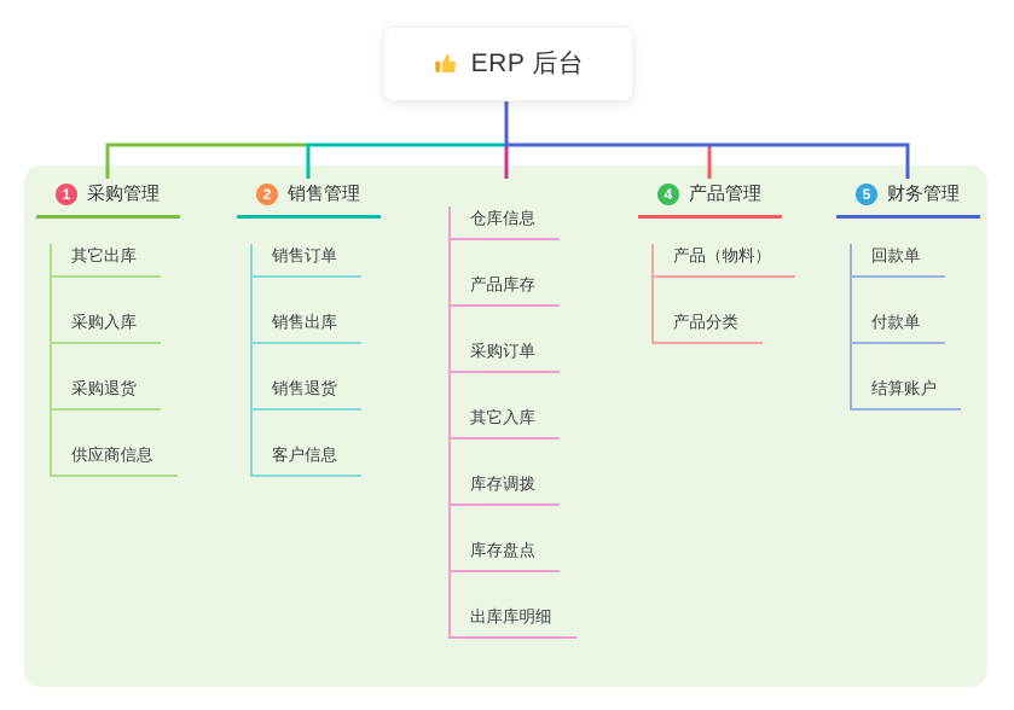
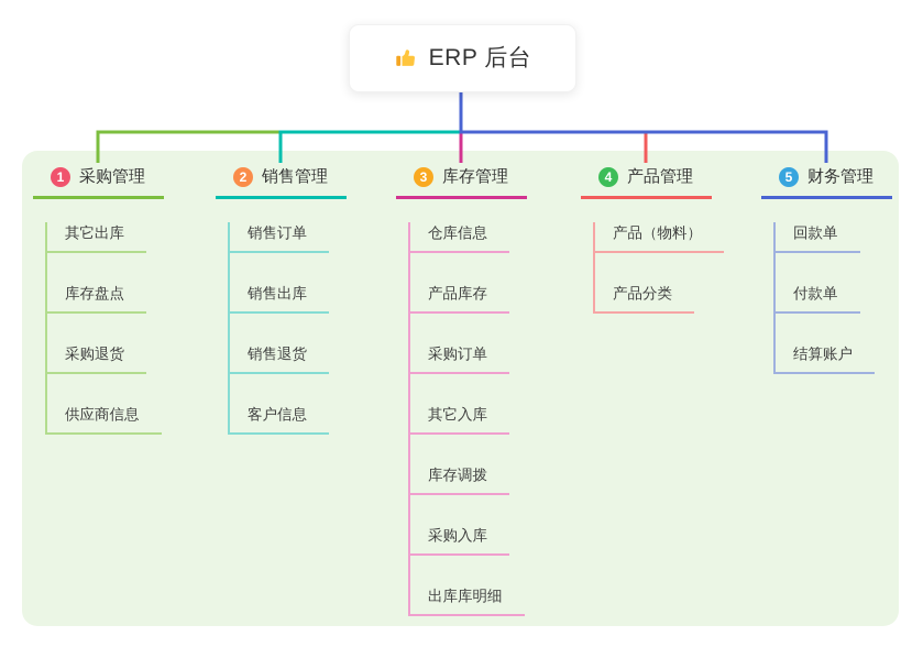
  ERP 后台
  1
  采购管理
  其它出库
- 采购入库
+ 库存盘点
  采购退货
  供应商信息
  2
  销售管理
  销售订单
  销售出库
  销售退货
  客户信息
+ 3
+ 库存管理
  仓库信息
  产品库存
  采购订单
  其它入库
  库存调拨
- 库存盘点
+ 采购入库
  出库库明细
  4
  产品管理
  产品（物料）
  产品分类
  5
  财务管理
  回款单
  付款单
  结算账户
